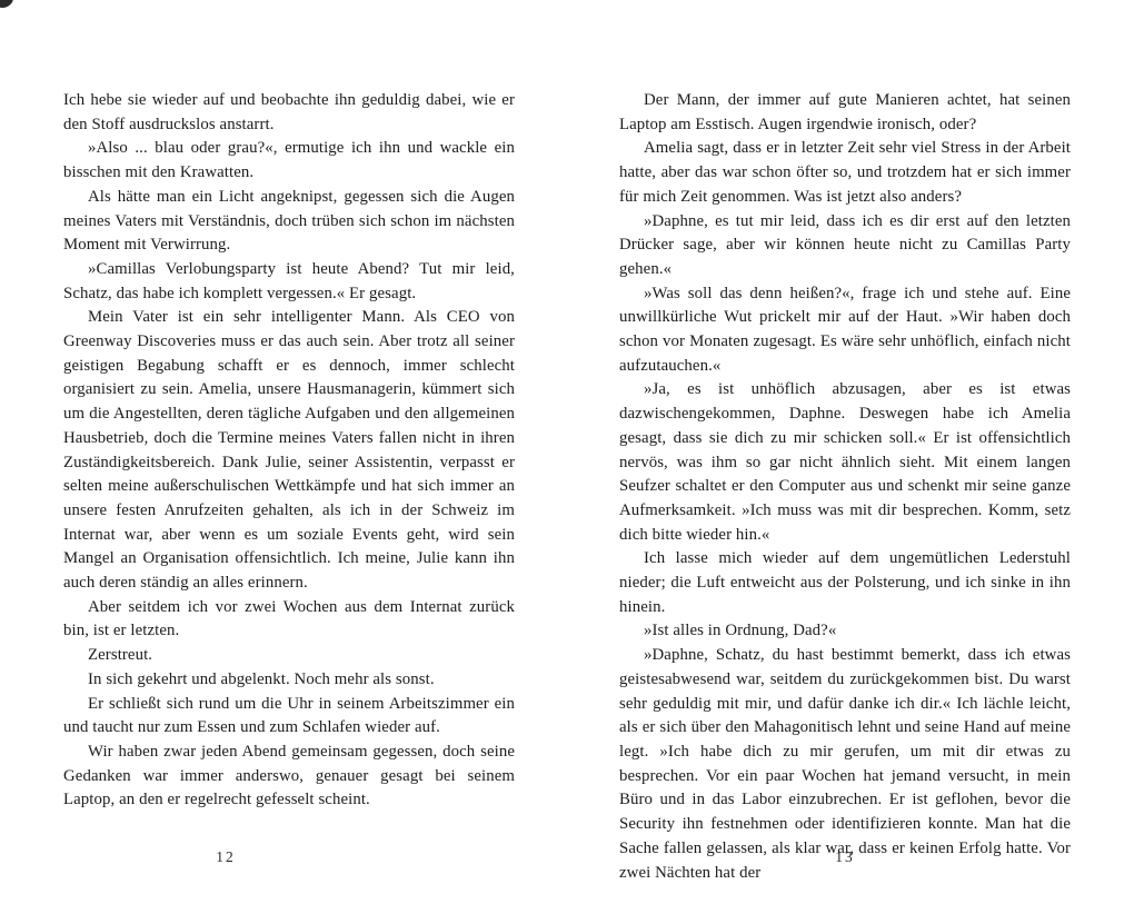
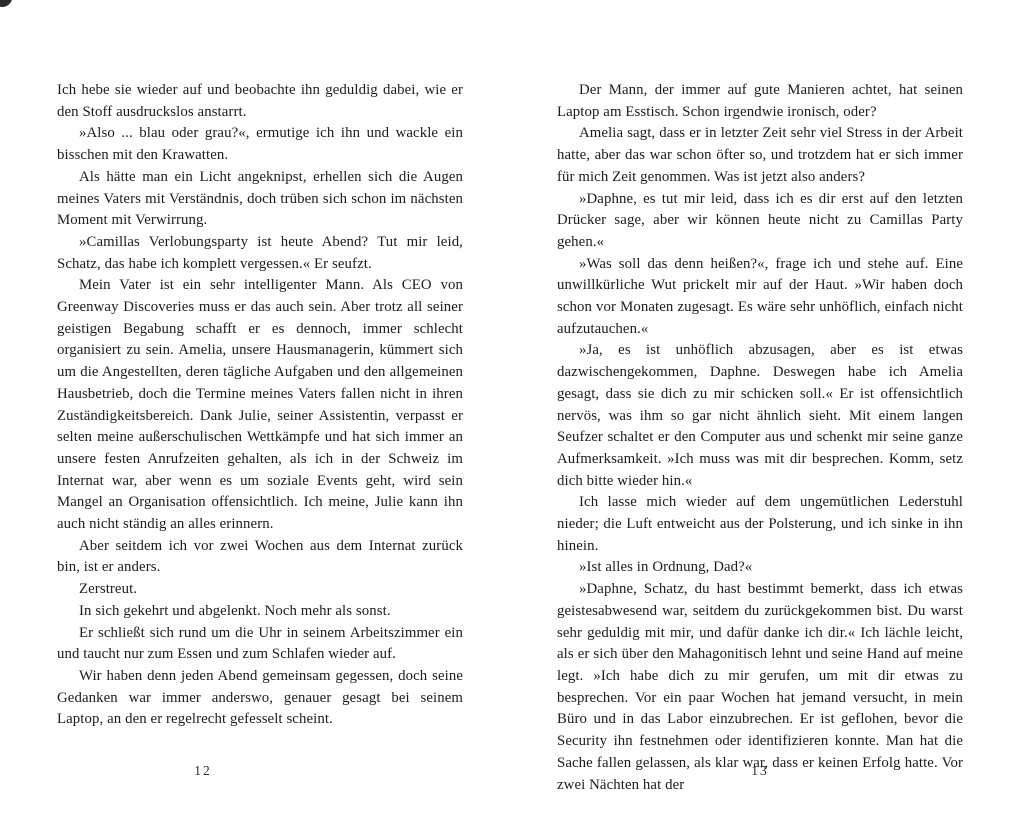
  Ich hebe sie wieder auf und beobachte ihn geduldig dabei, wie er den Stoff ausdruckslos anstarrt.
  »Also ... blau oder grau?«, ermutige ich ihn und wackle ein bisschen mit den Krawatten.
- Als hätte man ein Licht angeknipst, gegessen sich die Augen meines Vaters mit Verständnis, doch trüben sich schon im nächsten Moment mit Verwirrung.
+ Als hätte man ein Licht angeknipst, erhellen sich die Augen meines Vaters mit Verständnis, doch trüben sich schon im nächsten Moment mit Verwirrung.
- »Camillas Verlobungsparty ist heute Abend? Tut mir leid, Schatz, das habe ich komplett vergessen.« Er gesagt.
+ »Camillas Verlobungsparty ist heute Abend? Tut mir leid, Schatz, das habe ich komplett vergessen.« Er seufzt.
- Mein Vater ist ein sehr intelligenter Mann. Als CEO von Greenway Discoveries muss er das auch sein. Aber trotz all seiner geistigen Begabung schafft er es dennoch, immer schlecht organisiert zu sein. Amelia, unsere Hausmanagerin, kümmert sich um die Angestellten, deren tägliche Aufgaben und den allgemeinen Hausbetrieb, doch die Termine meines Vaters fallen nicht in ihren Zuständigkeitsbereich. Dank Julie, seiner Assistentin, verpasst er selten meine außerschulischen Wettkämpfe und hat sich immer an unsere festen Anrufzeiten gehalten, als ich in der Schweiz im Internat war, aber wenn es um soziale Events geht, wird sein Mangel an Organisation offensichtlich. Ich meine, Julie kann ihn auch deren ständig an alles erinnern.
+ Mein Vater ist ein sehr intelligenter Mann. Als CEO von Greenway Discoveries muss er das auch sein. Aber trotz all seiner geistigen Begabung schafft er es dennoch, immer schlecht organisiert zu sein. Amelia, unsere Hausmanagerin, kümmert sich um die Angestellten, deren tägliche Aufgaben und den allgemeinen Hausbetrieb, doch die Termine meines Vaters fallen nicht in ihren Zuständigkeitsbereich. Dank Julie, seiner Assistentin, verpasst er selten meine außerschulischen Wettkämpfe und hat sich immer an unsere festen Anrufzeiten gehalten, als ich in der Schweiz im Internat war, aber wenn es um soziale Events geht, wird sein Mangel an Organisation offensichtlich. Ich meine, Julie kann ihn auch nicht ständig an alles erinnern.
- Aber seitdem ich vor zwei Wochen aus dem Internat zurück bin, ist er letzten.
+ Aber seitdem ich vor zwei Wochen aus dem Internat zurück bin, ist er anders.
  Zerstreut.
  In sich gekehrt und abgelenkt. Noch mehr als sonst.
  Er schließt sich rund um die Uhr in seinem Arbeitszimmer ein und taucht nur zum Essen und zum Schlafen wieder auf.
- Wir haben zwar jeden Abend gemeinsam gegessen, doch seine Gedanken war immer anderswo, genauer gesagt bei seinem Laptop, an den er regelrecht gefesselt scheint.
+ Wir haben denn jeden Abend gemeinsam gegessen, doch seine Gedanken war immer anderswo, genauer gesagt bei seinem Laptop, an den er regelrecht gefesselt scheint.
- Der Mann, der immer auf gute Manieren achtet, hat seinen Laptop am Esstisch. Augen irgendwie ironisch, oder?
+ Der Mann, der immer auf gute Manieren achtet, hat seinen Laptop am Esstisch. Schon irgendwie ironisch, oder?
  Amelia sagt, dass er in letzter Zeit sehr viel Stress in der Arbeit hatte, aber das war schon öfter so, und trotzdem hat er sich immer für mich Zeit genommen. Was ist jetzt also anders?
  »Daphne, es tut mir leid, dass ich es dir erst auf den letzten Drücker sage, aber wir können heute nicht zu Camillas Party gehen.«
  »Was soll das denn heißen?«, frage ich und stehe auf. Eine unwillkürliche Wut prickelt mir auf der Haut. »Wir haben doch schon vor Monaten zugesagt. Es wäre sehr unhöflich, einfach nicht aufzutauchen.«
  »Ja, es ist unhöflich abzusagen, aber es ist etwas dazwischengekommen, Daphne. Deswegen habe ich Amelia gesagt, dass sie dich zu mir schicken soll.« Er ist offensichtlich nervös, was ihm so gar nicht ähnlich sieht. Mit einem langen Seufzer schaltet er den Computer aus und schenkt mir seine ganze Aufmerksamkeit. »Ich muss was mit dir besprechen. Komm, setz dich bitte wieder hin.«
  Ich lasse mich wieder auf dem ungemütlichen Lederstuhl nieder; die Luft entweicht aus der Polsterung, und ich sinke in ihn hinein.
  »Ist alles in Ordnung, Dad?«
  »Daphne, Schatz, du hast bestimmt bemerkt, dass ich etwas geistesabwesend war, seitdem du zurückgekommen bist. Du warst sehr geduldig mit mir, und dafür danke ich dir.« Ich lächle leicht, als er sich über den Mahagonitisch lehnt und seine Hand auf meine legt. »Ich habe dich zu mir gerufen, um mit dir etwas zu besprechen. Vor ein paar Wochen hat jemand versucht, in mein Büro und in das Labor einzubrechen. Er ist geflohen, bevor die Security ihn festnehmen oder identifizieren konnte. Man hat die Sache fallen gelassen, als klar war, dass er keinen Erfolg hatte. Vor zwei Nächten hat der
  12
  13
